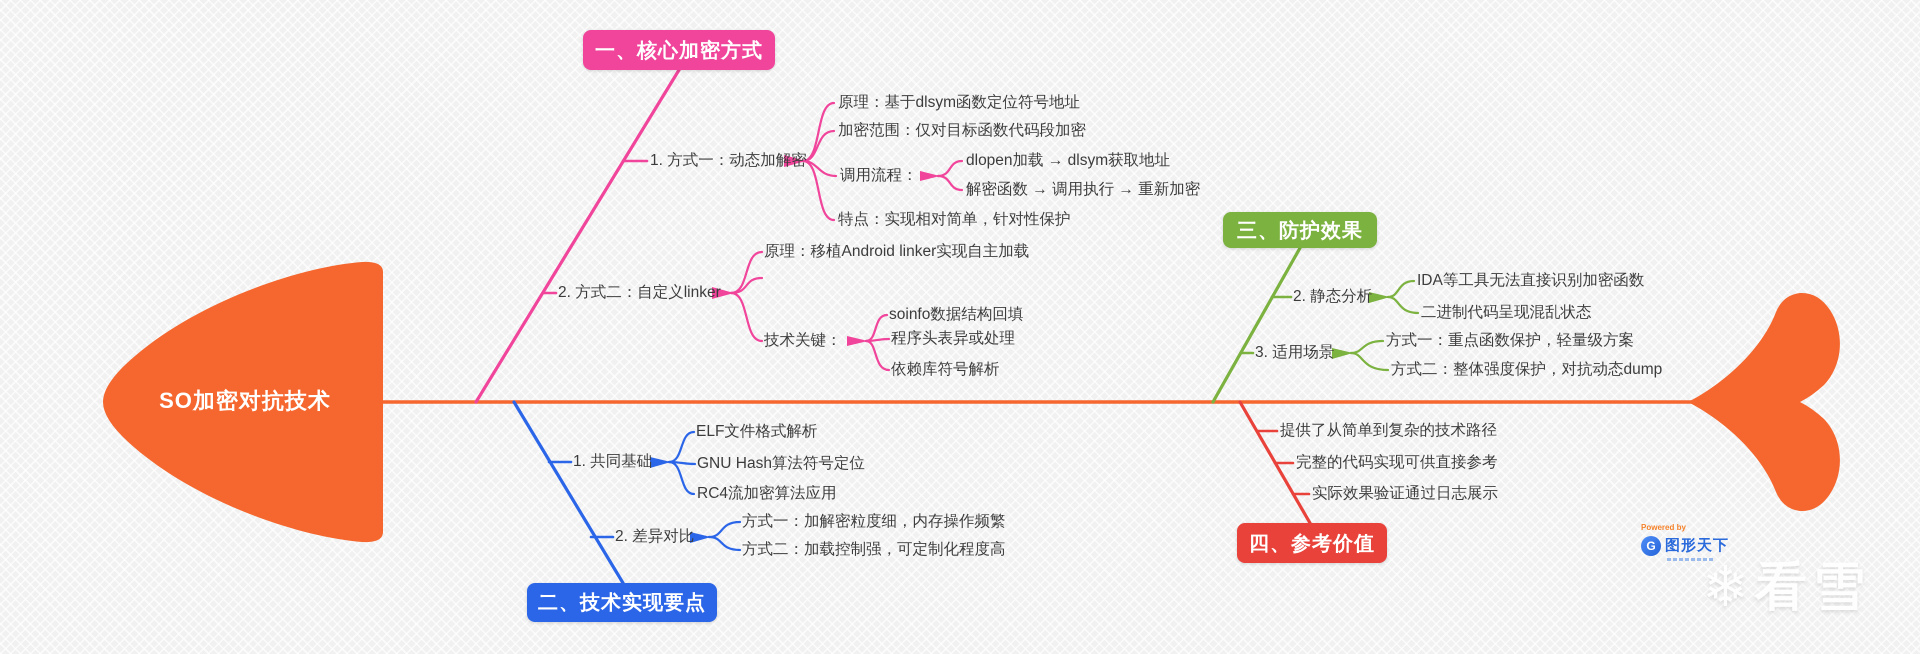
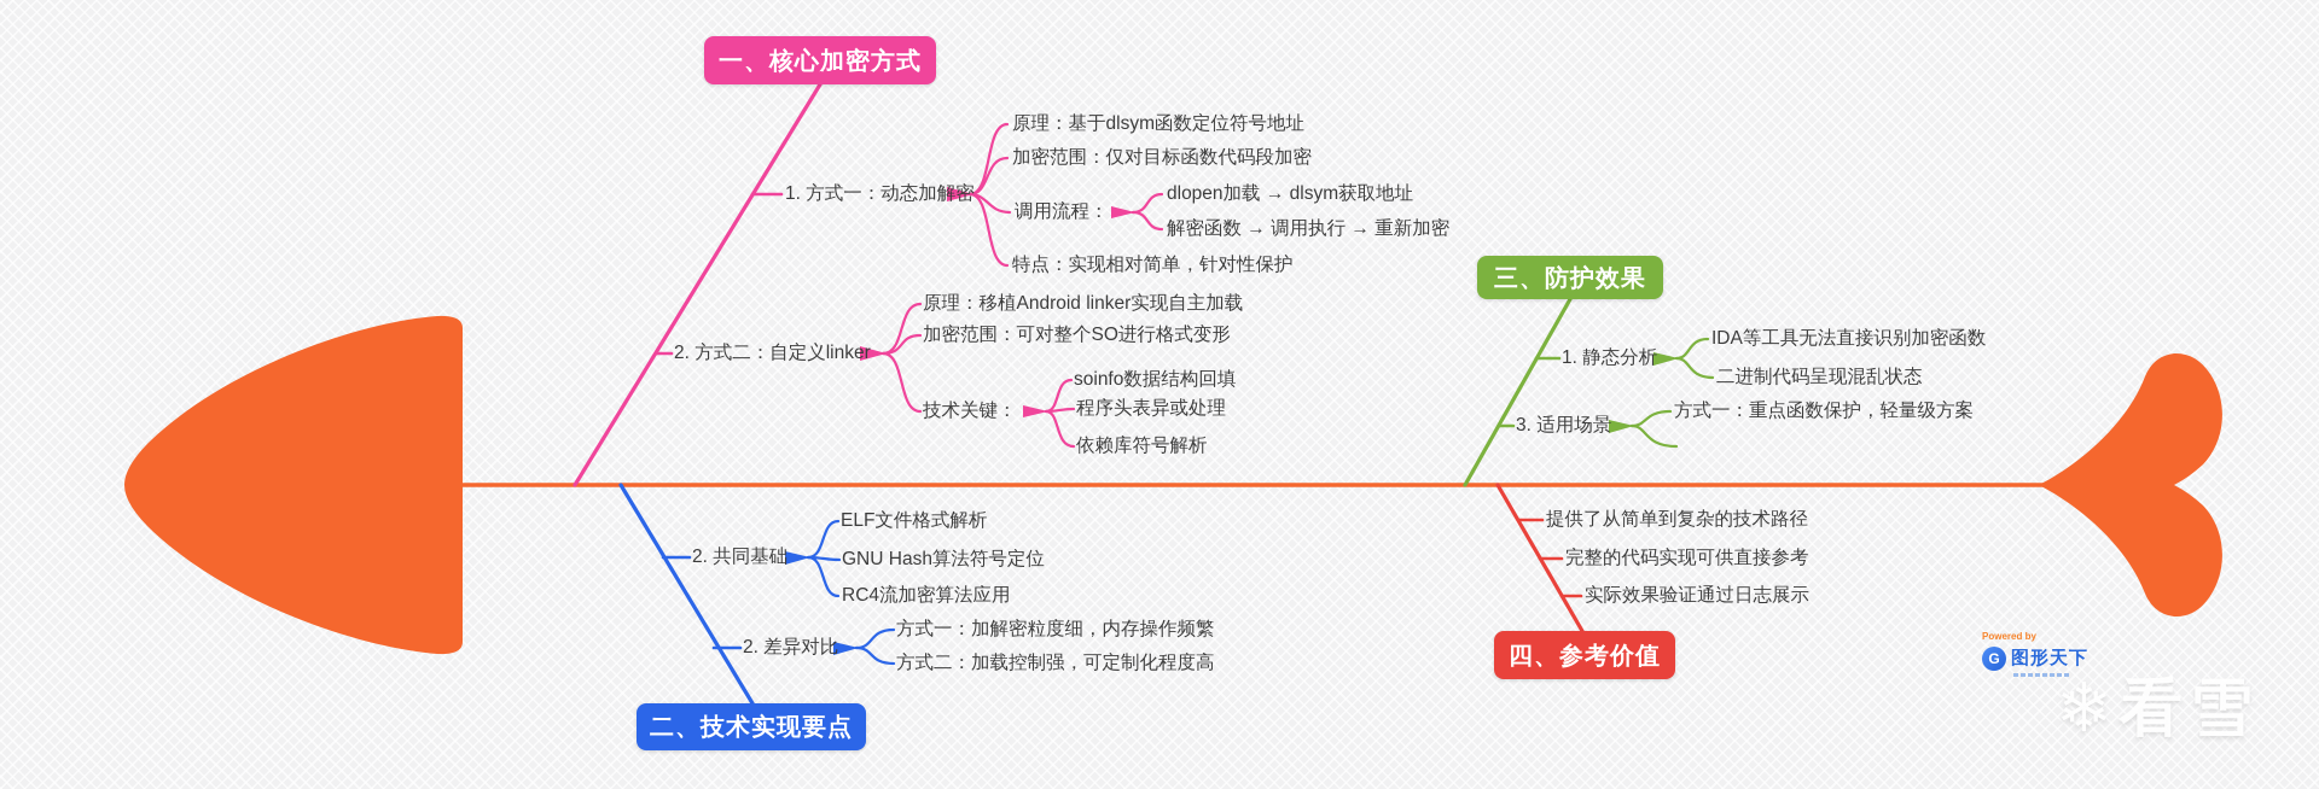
- SO加密对抗技术
  一、核心加密方式
  二、技术实现要点
  三、防护效果
  四、参考价值
  1. 方式一：动态加解密
  原理：基于dlsym函数定位符号地址
  加密范围：仅对目标函数代码段加密
  调用流程：
  dlopen加载 → dlsym获取地址
  解密函数 → 调用执行 → 重新加密
  特点：实现相对简单，针对性保护
  2. 方式二：自定义linker
  原理：移植Android linker实现自主加载
+ 加密范围：可对整个SO进行格式变形
  技术关键：
  soinfo数据结构回填
  程序头表异或处理
  依赖库符号解析
- 1. 共同基础
+ 2. 共同基础
  ELF文件格式解析
  GNU Hash算法符号定位
  RC4流加密算法应用
  2. 差异对比
  方式一：加解密粒度细，内存操作频繁
  方式二：加载控制强，可定制化程度高
- 2. 静态分析
+ 1. 静态分析
  IDA等工具无法直接识别加密函数
  二进制代码呈现混乱状态
  3. 适用场景
  方式一：重点函数保护，轻量级方案
- 方式二：整体强度保护，对抗动态dump
  提供了从简单到复杂的技术路径
  完整的代码实现可供直接参考
  实际效果验证通过日志展示
  Powered by
  G
  图形天下
  ❄
  看雪
